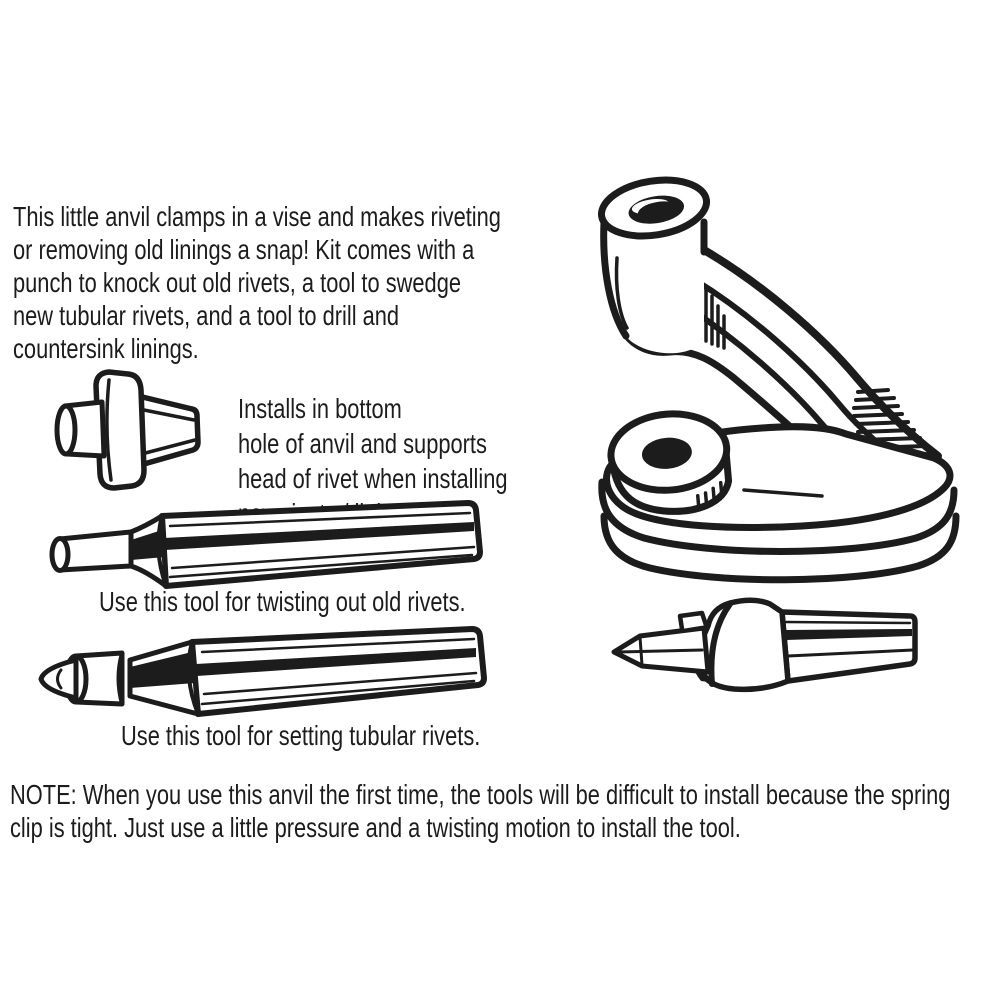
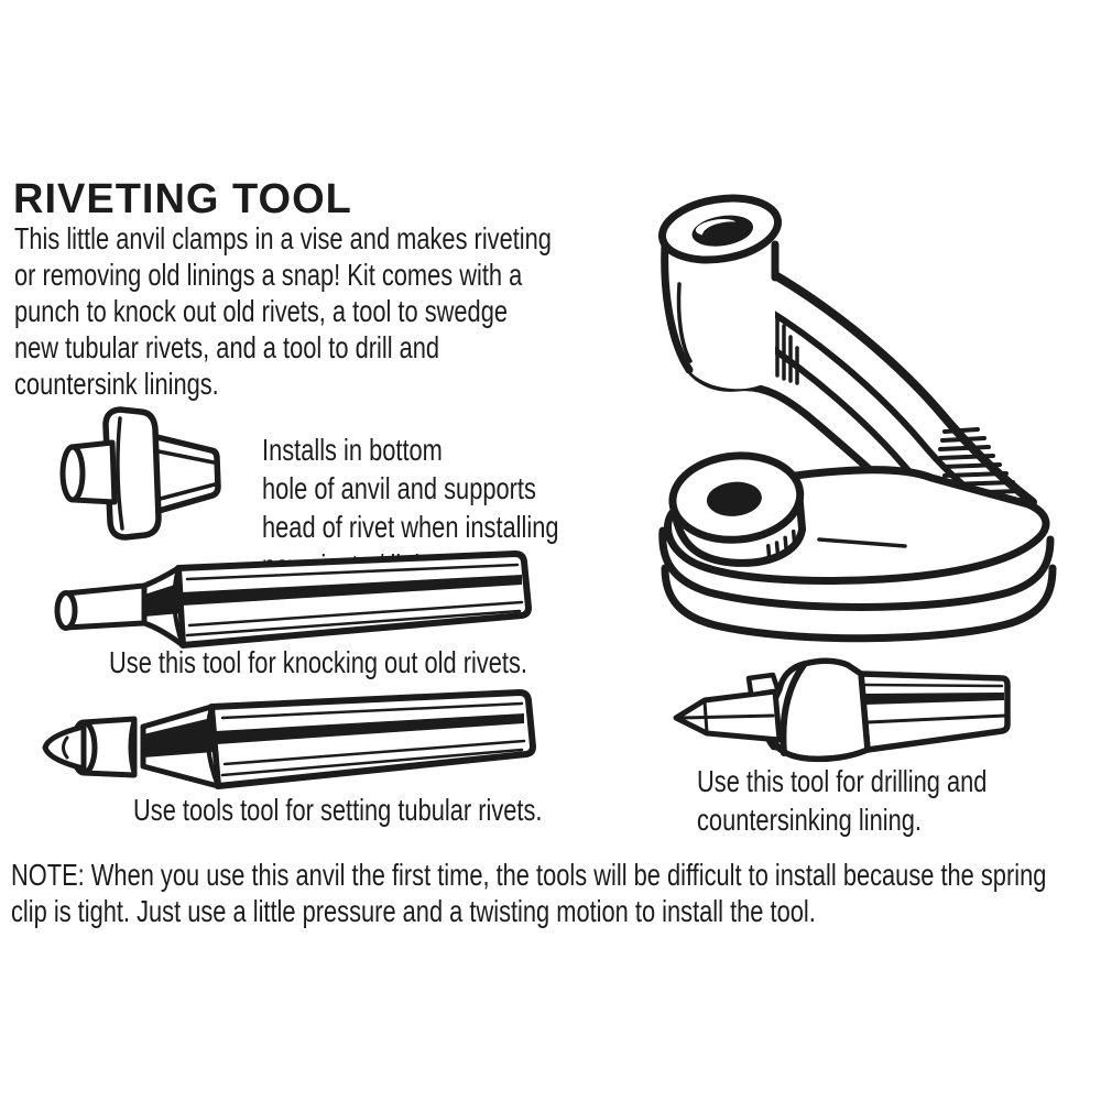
+ RIVETING TOOL
  This little anvil clamps in a vise and makes riveting
  or removing old linings a snap! Kit comes with a
  punch to knock out old rivets, a tool to swedge
  new tubular rivets, and a tool to drill and
  countersink linings.
  Installs in bottom
  hole of anvil and supports
  head of rivet when installing
- Use this tool for twisting out old rivets.
+ Use this tool for knocking out old rivets.
- Use this tool for setting tubular rivets.
+ Use tools tool for setting tubular rivets.
+ Use this tool for drilling and
+ countersinking lining.
  NOTE: When you use this anvil the first time, the tools will be difficult to install because the spring
  clip is tight. Just use a little pressure and a twisting motion to install the tool.
